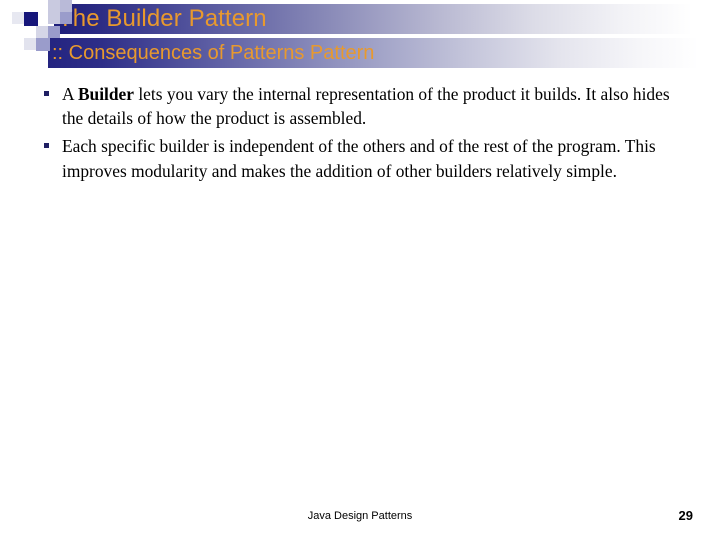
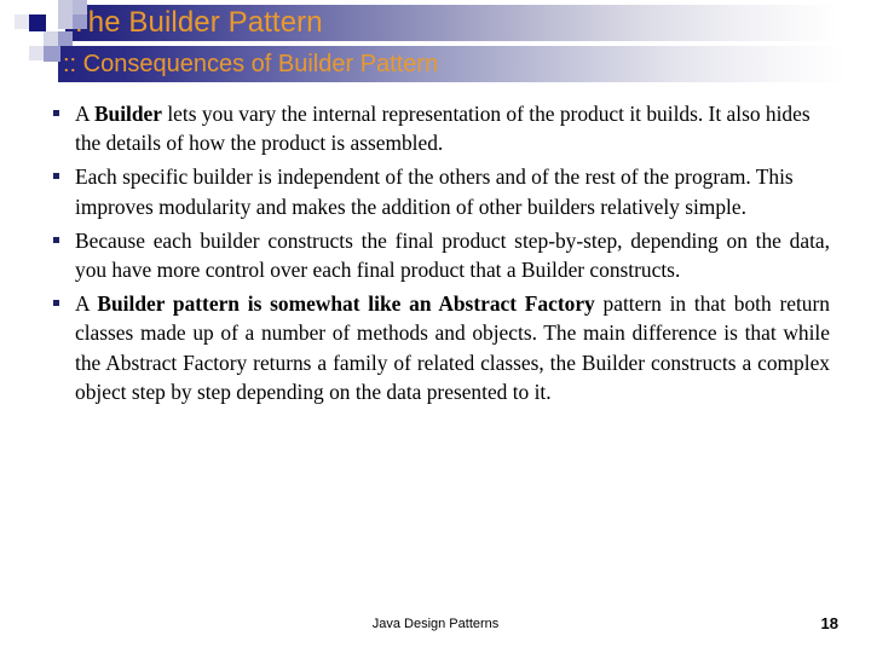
  he Builder Pattern
- :: Consequences of Patterns Pattern
+ :: Consequences of Builder Pattern
  A Builder lets you vary the internal representation of the product it builds. It also hides the details of how the product is assembled.
  Each specific builder is independent of the others and of the rest of the program. This improves modularity and makes the addition of other builders relatively simple.
+ Because each builder constructs the final product step-by-step, depending on the data, you have more control over each final product that a Builder constructs.
+ A Builder pattern is somewhat like an Abstract Factory pattern in that both return classes made up of a number of methods and objects. The main difference is that while the Abstract Factory returns a family of related classes, the Builder constructs a complex object step by step depending on the data presented to it.
  Java Design Patterns
- 29
+ 18
